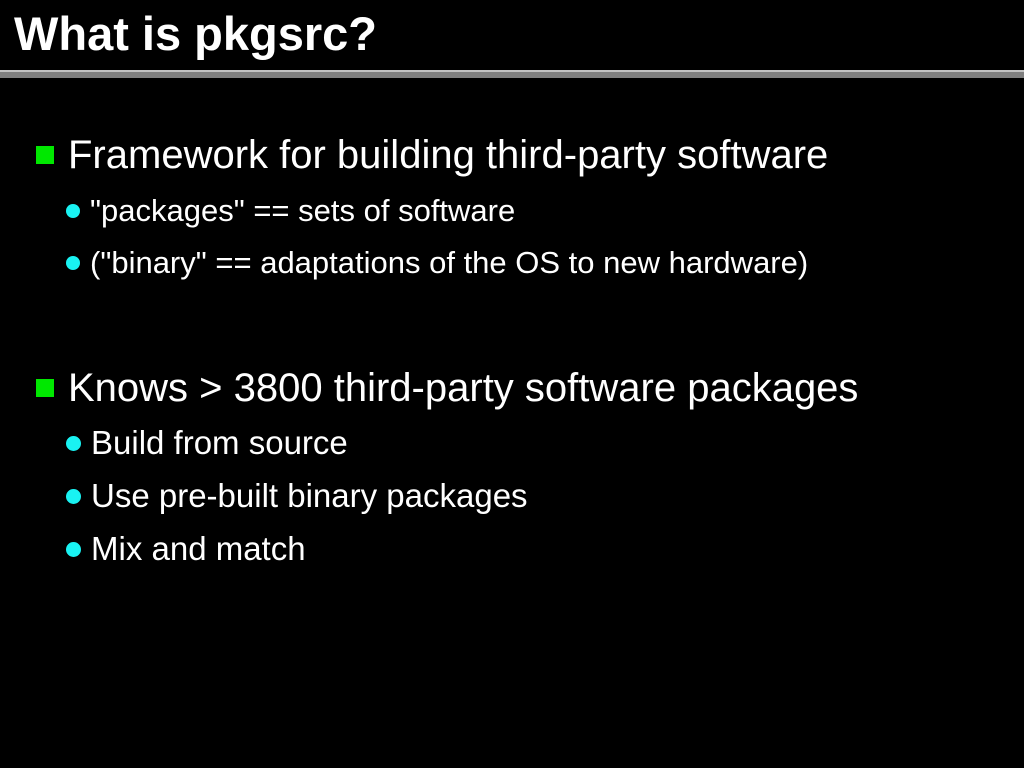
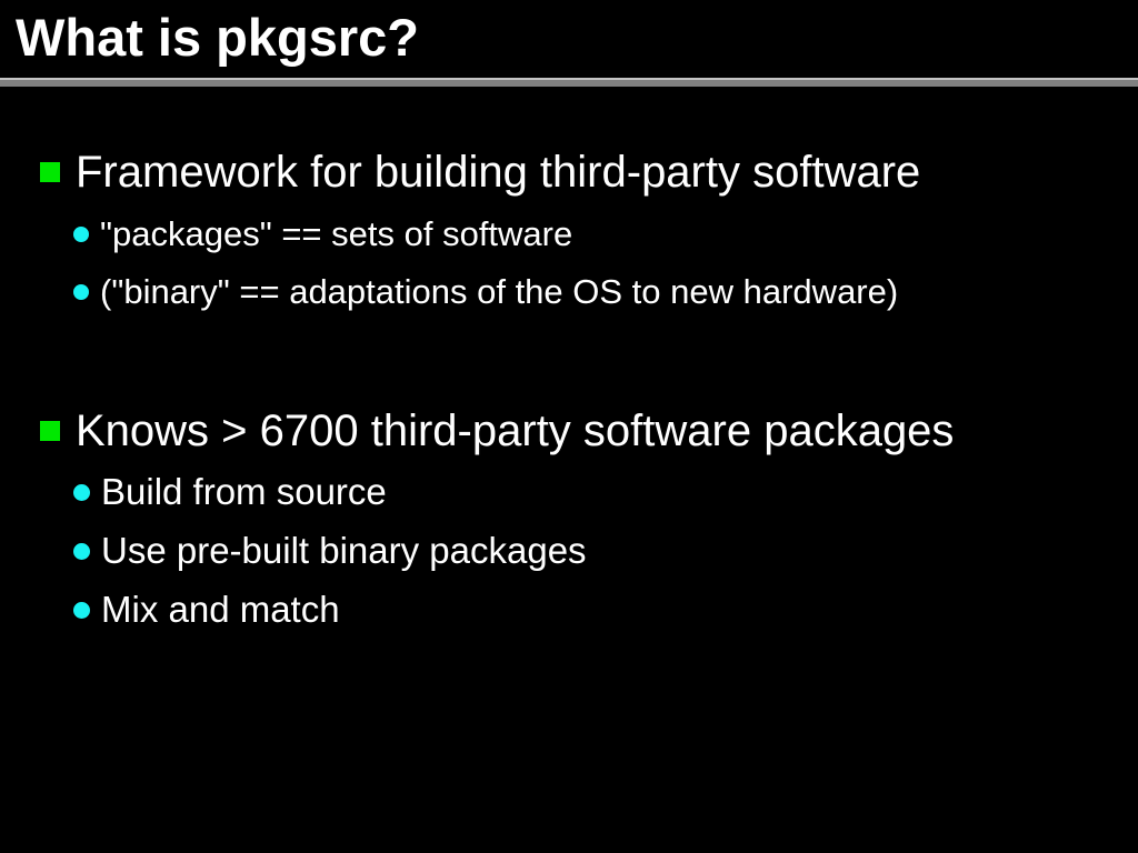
  What is pkgsrc?
  Framework for building third-party software
  "packages" == sets of software
  ("binary" == adaptations of the OS to new hardware)
- Knows > 3800 third-party software packages
+ Knows > 6700 third-party software packages
  Build from source
  Use pre-built binary packages
  Mix and match
